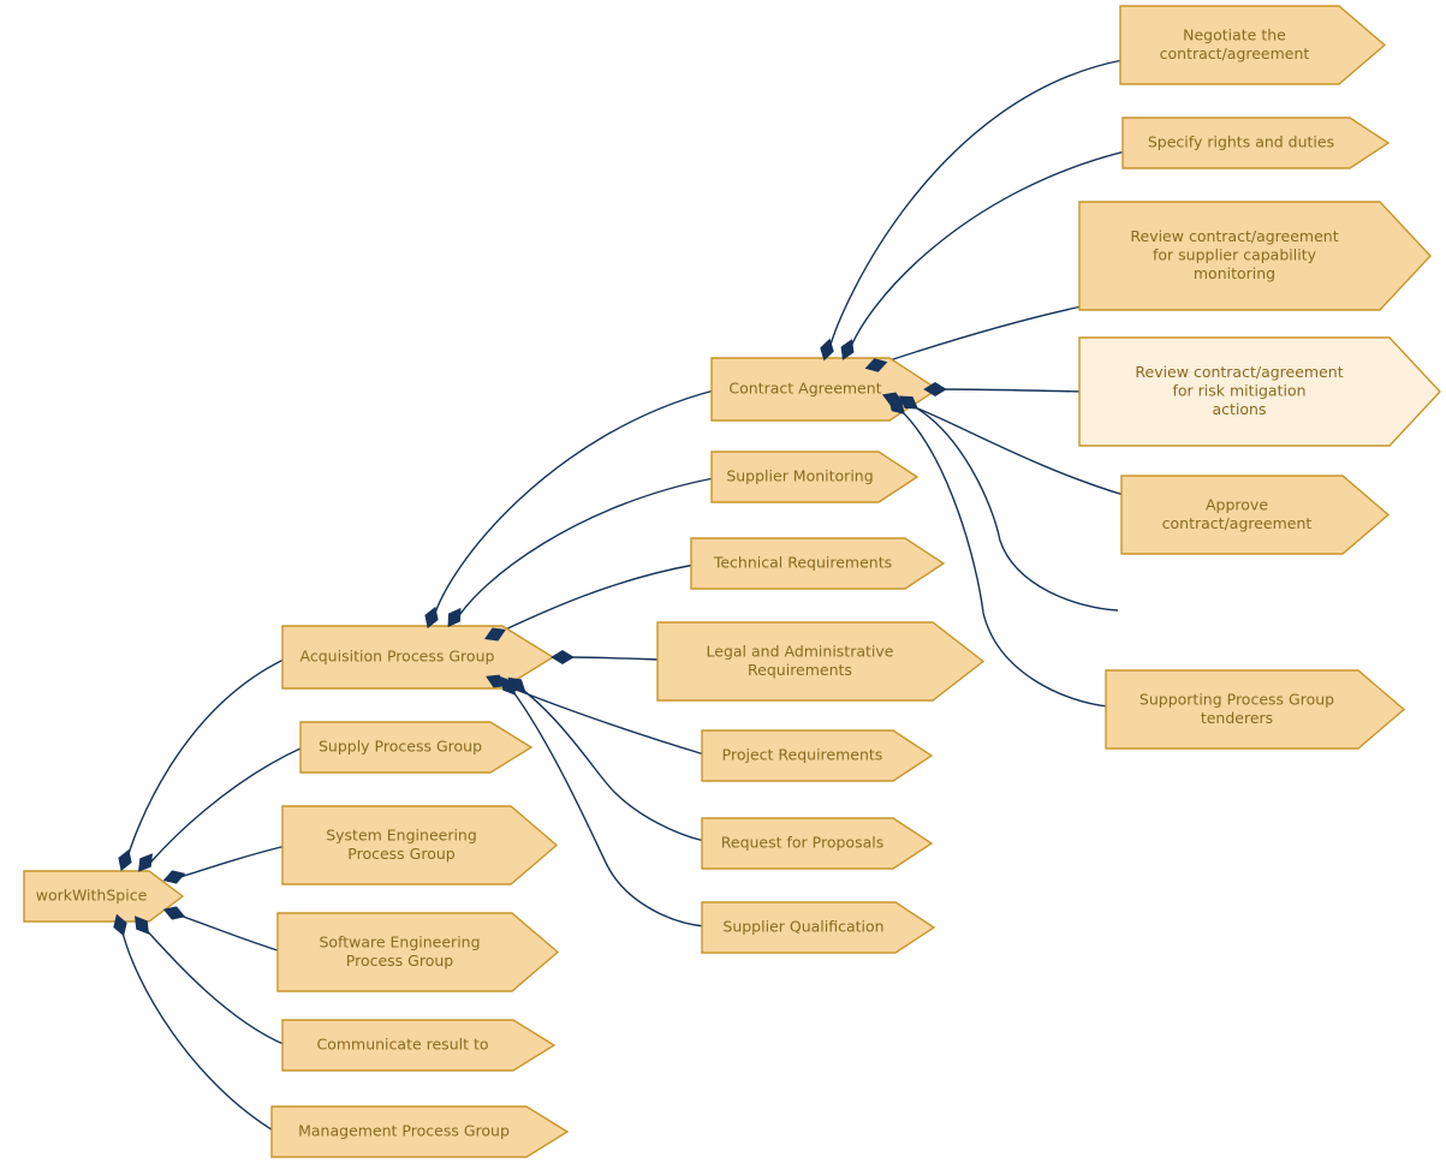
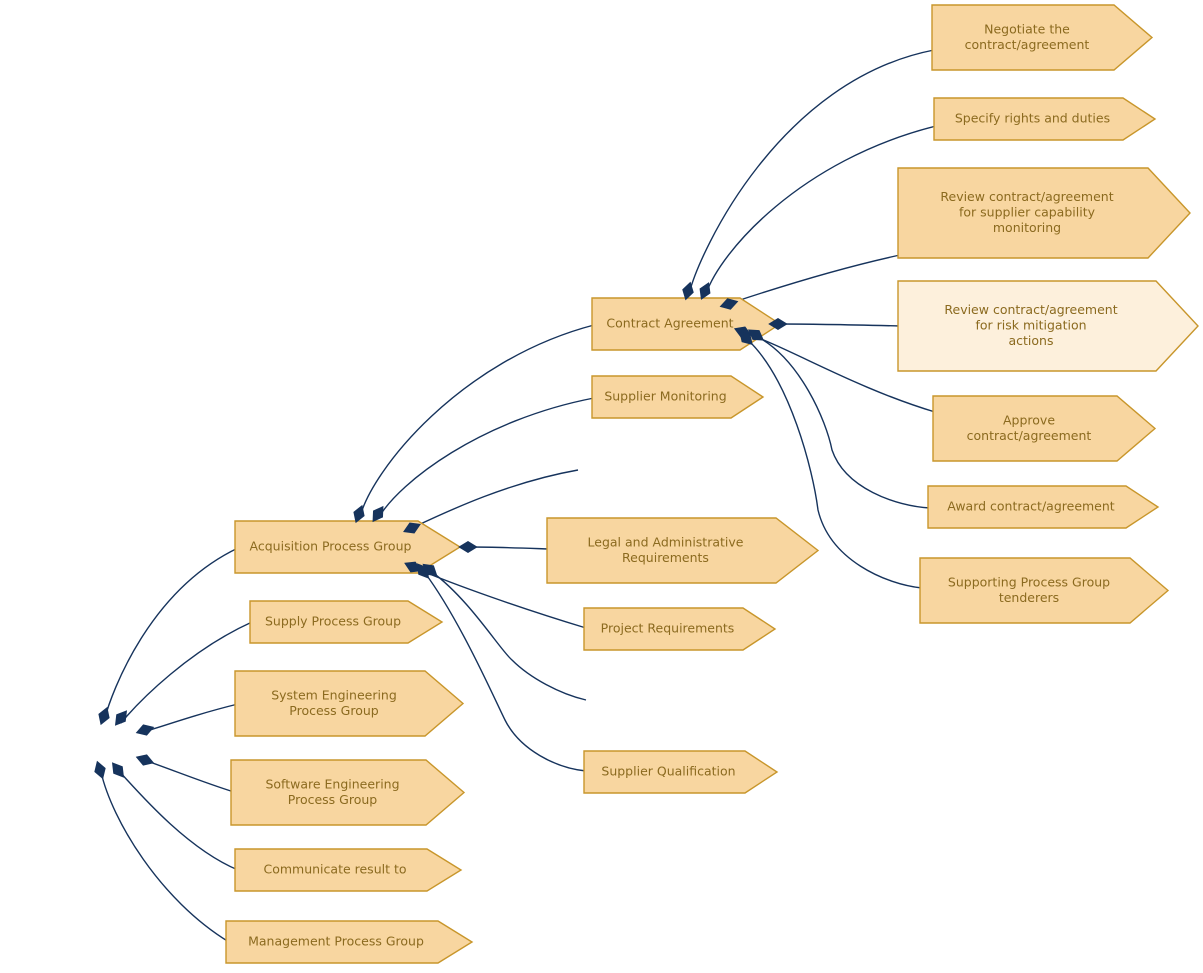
- workWithSpice
  Acquisition Process Group
  Supply Process Group
  System Engineering
  Process Group
  Software Engineering
  Process Group
  Communicate result to
  Management Process Group
  Contract Agreement
  Supplier Monitoring
- Technical Requirements
  Legal and Administrative
  Requirements
  Project Requirements
- Request for Proposals
  Supplier Qualification
  Negotiate the
  contract/agreement
  Specify rights and duties
  Review contract/agreement
  for supplier capability
  monitoring
  Review contract/agreement
  for risk mitigation
  actions
  Approve
  contract/agreement
+ Award contract/agreement
  Supporting Process Group
  tenderers
